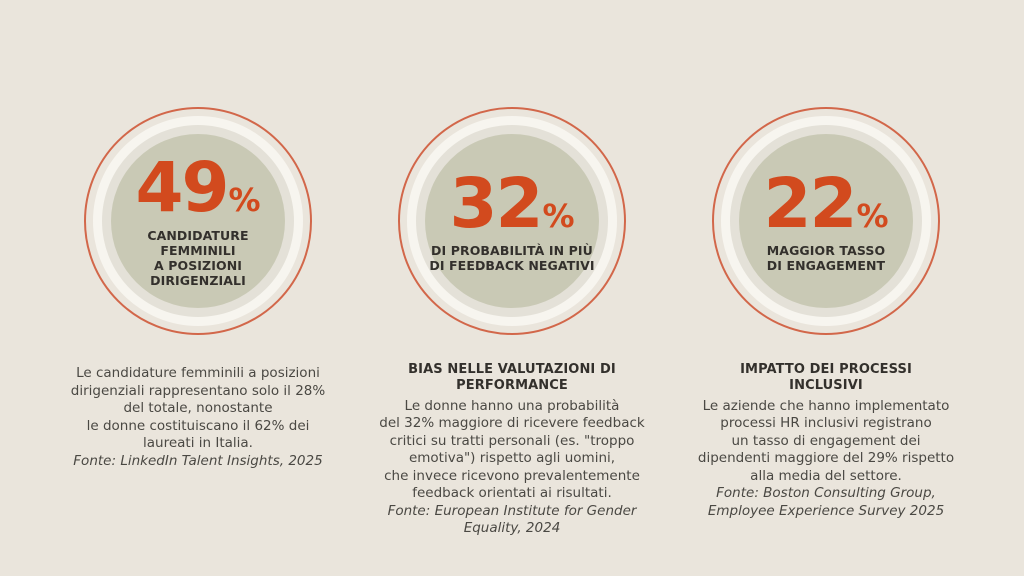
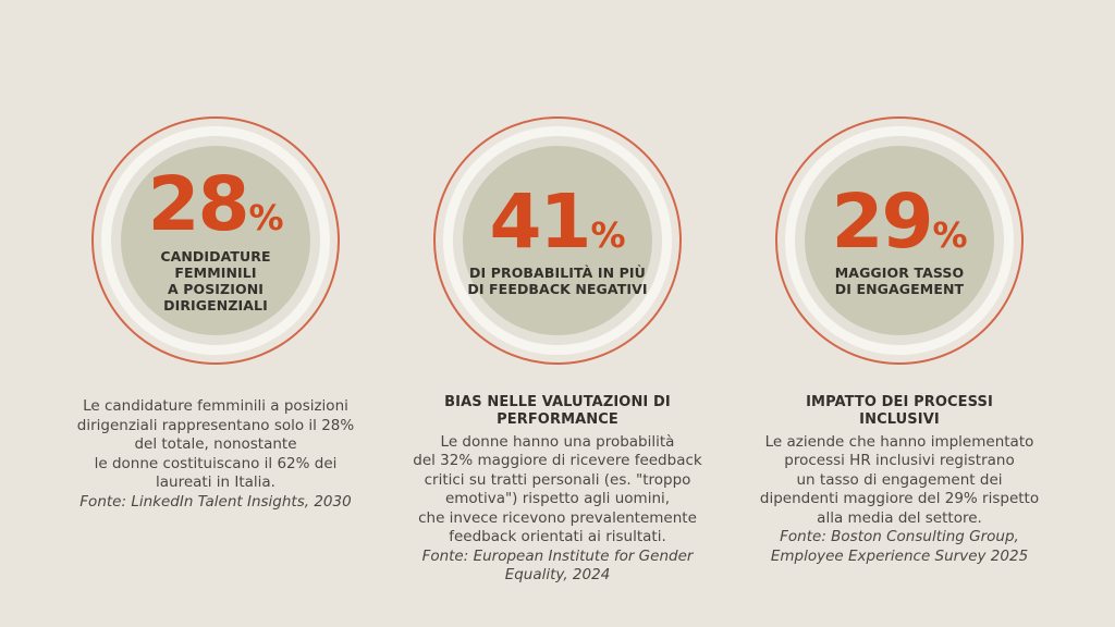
- 49
+ 28
  %
  CANDIDATURE FEMMINILI
  A POSIZIONI DIRIGENZIALI
  Le candidature femminili a posizioni
  dirigenziali rappresentano solo il 28%
  del totale, nonostante
  le donne costituiscano il 62% dei
  laureati in Italia.
- Fonte: LinkedIn Talent Insights, 2025
+ Fonte: LinkedIn Talent Insights, 2030
- 32
+ 41
  %
  DI PROBABILITÀ IN PIÙ
  DI FEEDBACK NEGATIVI
  BIAS NELLE VALUTAZIONI DI
  PERFORMANCE
  Le donne hanno una probabilità
  del 32% maggiore di ricevere feedback
  critici su tratti personali (es. "troppo
  emotiva") rispetto agli uomini,
  che invece ricevono prevalentemente
  feedback orientati ai risultati.
  Fonte: European Institute for Gender
  Equality, 2024
- 22
+ 29
  %
  MAGGIOR TASSO
  DI ENGAGEMENT
  IMPATTO DEI PROCESSI
  INCLUSIVI
  Le aziende che hanno implementato
  processi HR inclusivi registrano
  un tasso di engagement dei
  dipendenti maggiore del 29% rispetto
  alla media del settore.
  Fonte: Boston Consulting Group,
  Employee Experience Survey 2025
